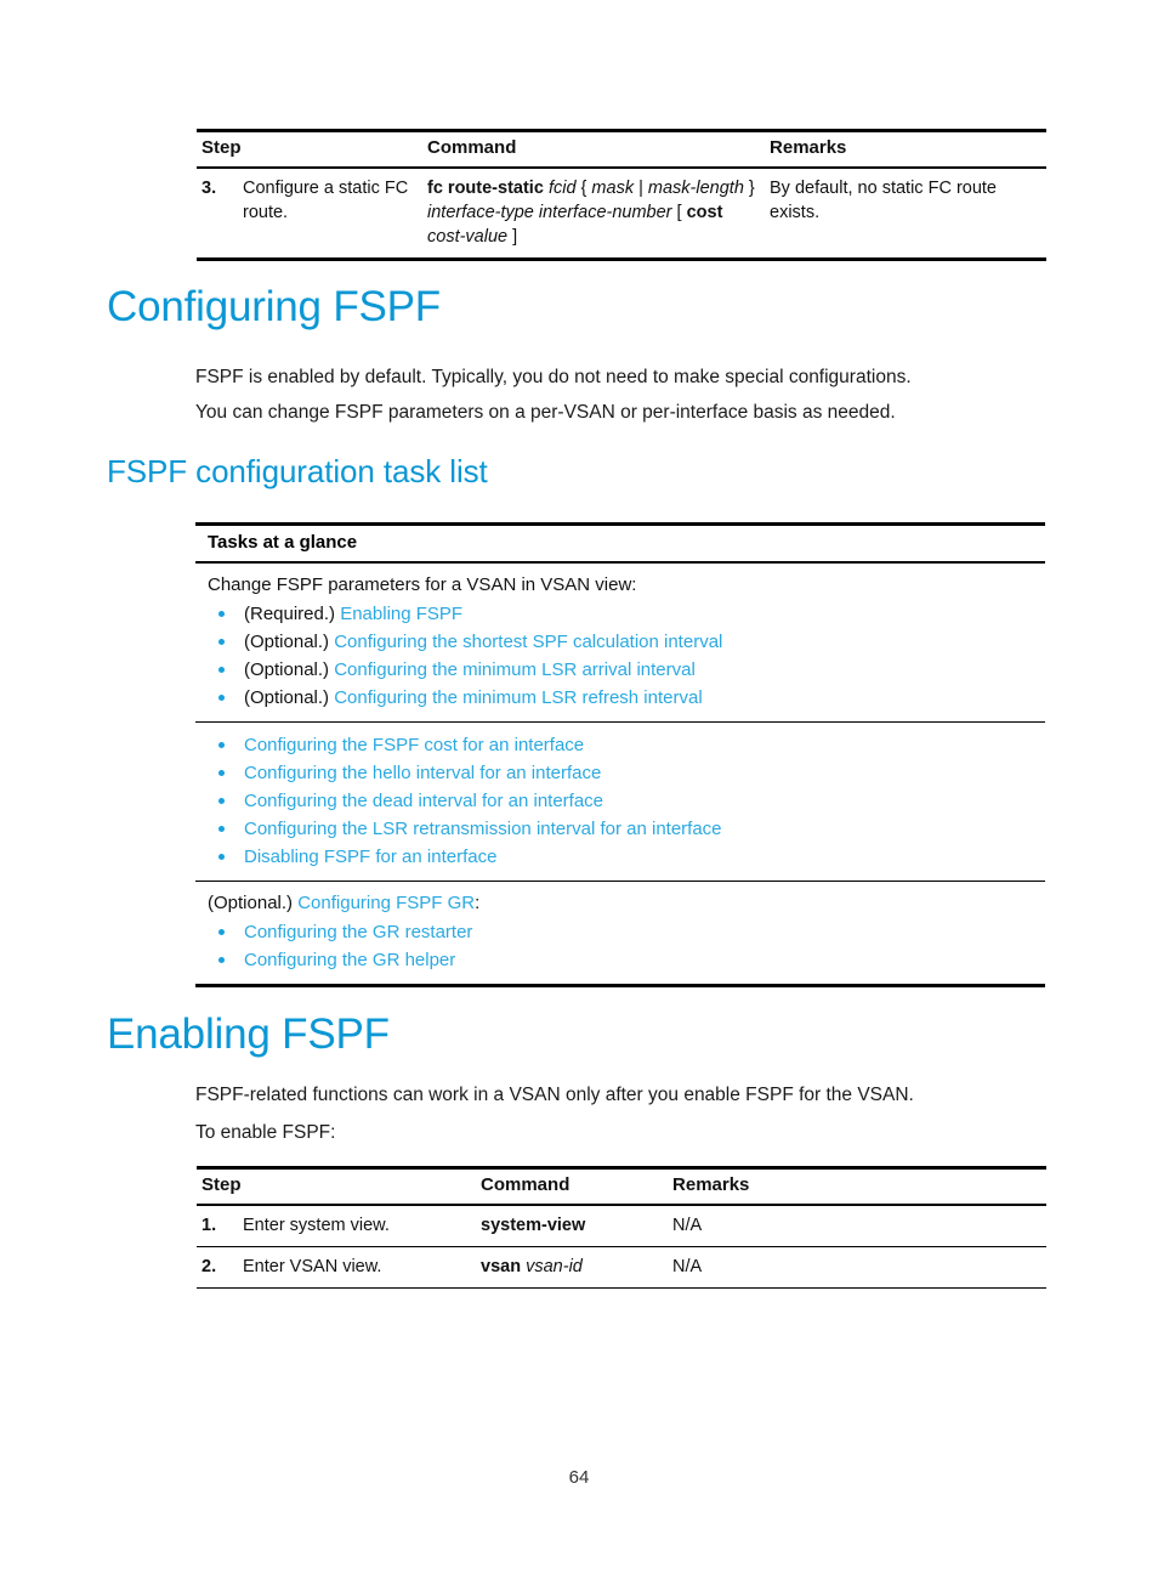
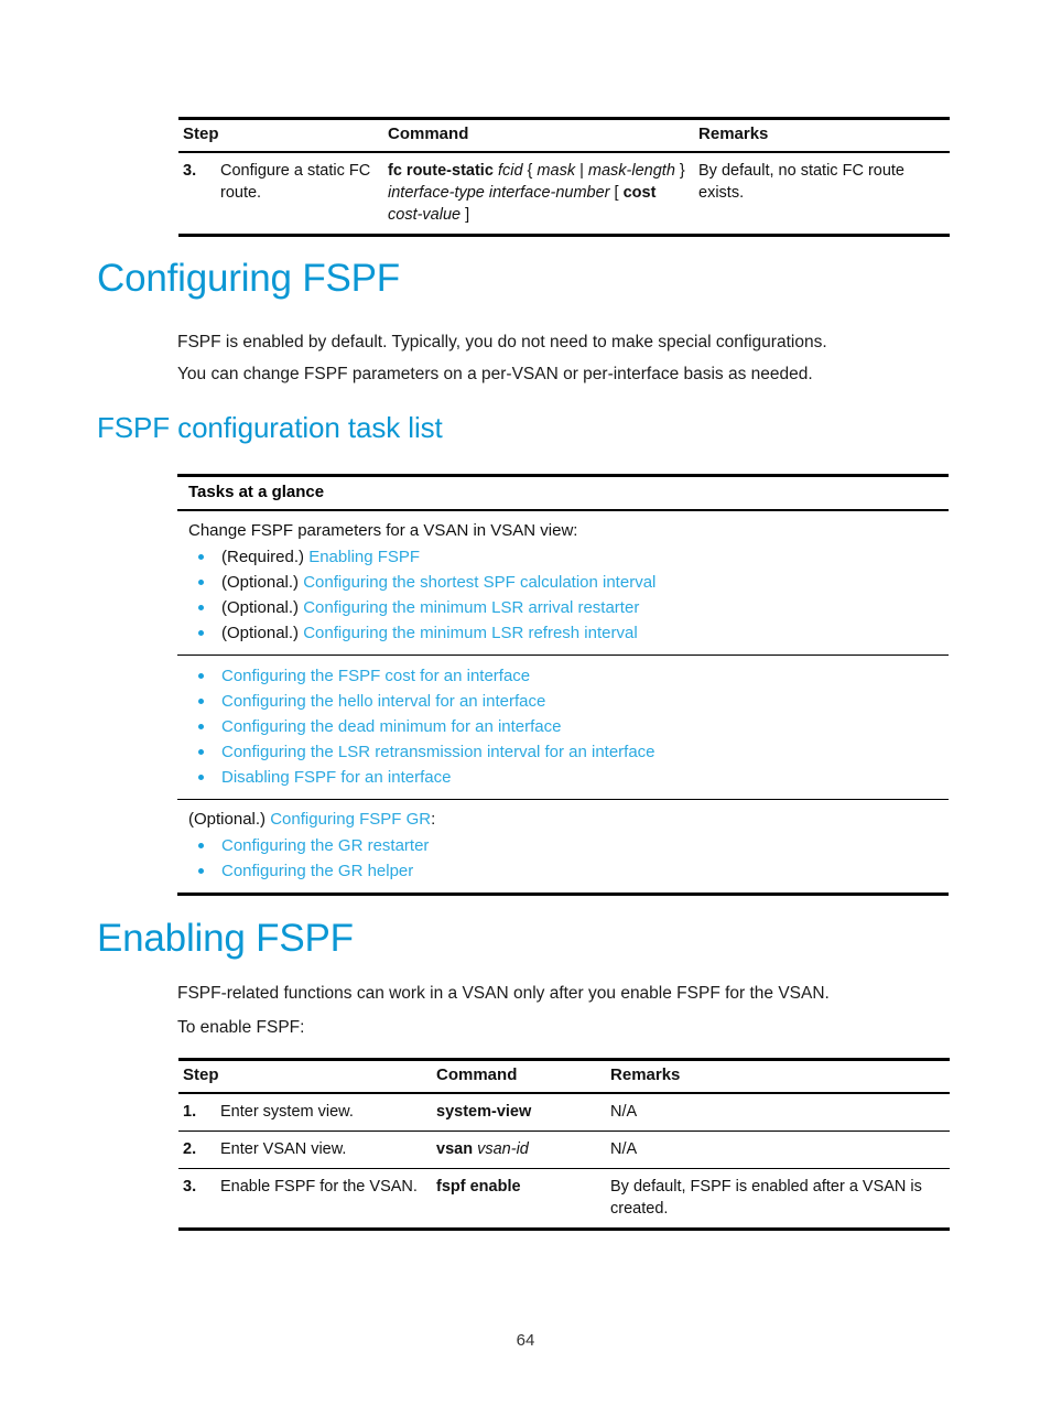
  Step	Command	Remarks
  3.	Configure a static FC route.	fc route-static fcid { mask | mask-length } interface-type interface-number [ cost cost-value ]	By default, no static FC route exists.
  Configuring FSPF
  FSPF is enabled by default. Typically, you do not need to make special configurations.
  You can change FSPF parameters on a per-VSAN or per-interface basis as needed.
  FSPF configuration task list
  Tasks at a glance
  Change FSPF parameters for a VSAN in VSAN view:
  (Required.) Enabling FSPF
  (Optional.) Configuring the shortest SPF calculation interval
- (Optional.) Configuring the minimum LSR arrival interval
+ (Optional.) Configuring the minimum LSR arrival restarter
  (Optional.) Configuring the minimum LSR refresh interval
  Configuring the FSPF cost for an interface
  Configuring the hello interval for an interface
- Configuring the dead interval for an interface
+ Configuring the dead minimum for an interface
  Configuring the LSR retransmission interval for an interface
  Disabling FSPF for an interface
  (Optional.) Configuring FSPF GR:
  Configuring the GR restarter
  Configuring the GR helper
  Enabling FSPF
  FSPF-related functions can work in a VSAN only after you enable FSPF for the VSAN.
  To enable FSPF:
  Step	Command	Remarks
  1.	Enter system view.	system-view	N/A
  2.	Enter VSAN view.	vsan vsan-id	N/A
+ 3.	Enable FSPF for the VSAN.	fspf enable	By default, FSPF is enabled after a VSAN is created.
  64
